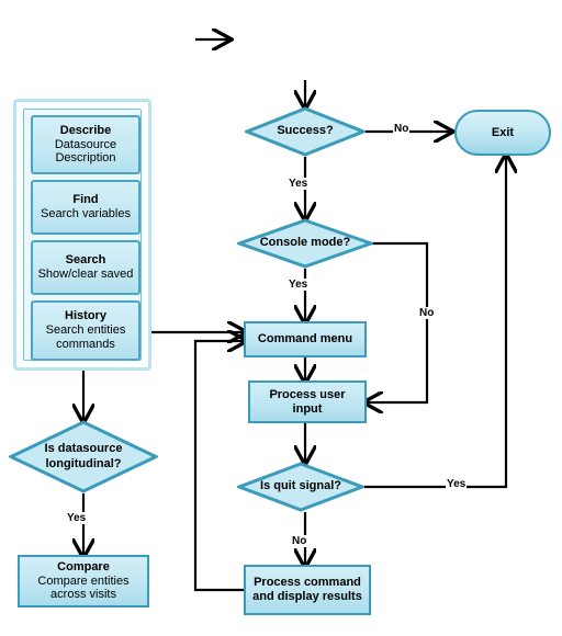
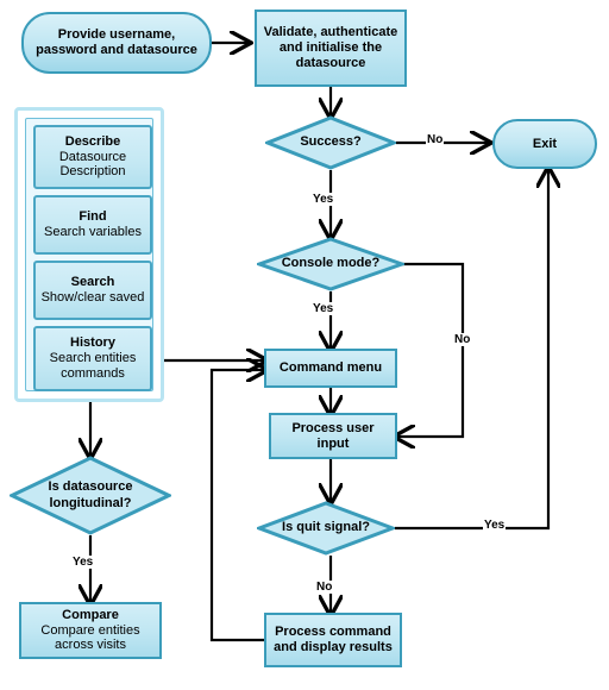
+ Provide username,
+ password and datasource
+ Validate, authenticate
+ and initialise the
+ datasource
  Success?
  Exit
  Console mode?
  Command menu
  Process user
  input
  Is quit signal?
  Process command
  and display results
  Is datasource
  longitudinal?
  Compare
  Compare entities
  across visits
  Describe
  Datasource
  Description
  Find
  Search variables
  Search
  Show/clear saved
  History
  Search entities
  commands
  No
  Yes
  Yes
  No
  Yes
  No
  Yes
